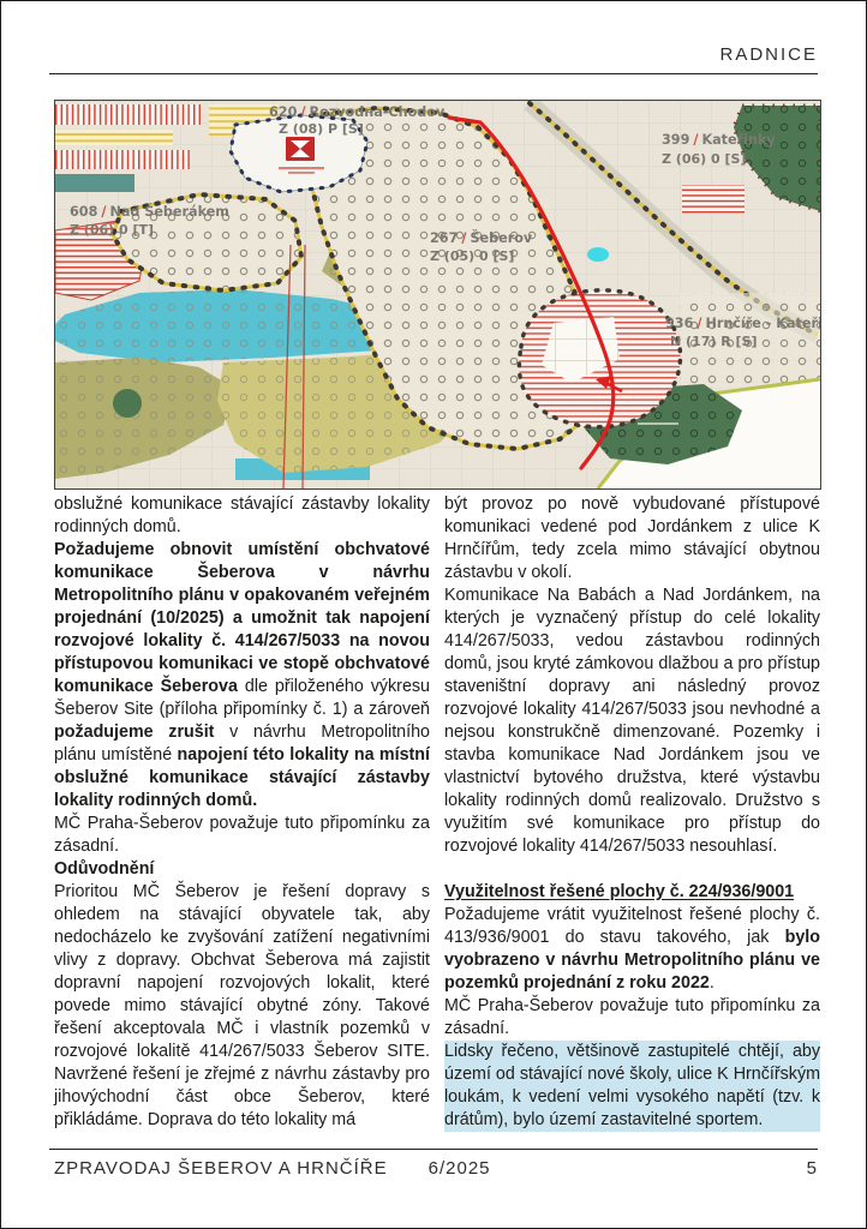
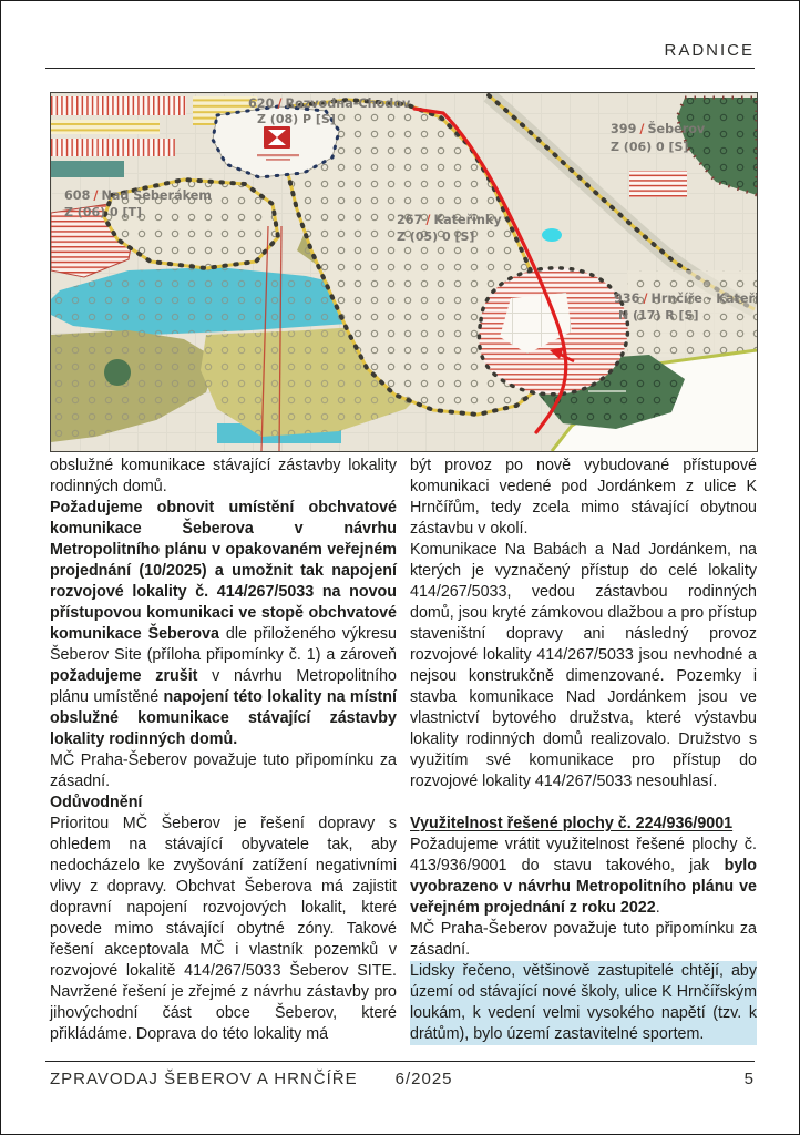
  RADNICE
  620 / Rozvodna-Chodov
  Z (08) P [S]
  608 / Nad Šeberákem
  Z (06) 0 [T]
- 267 / Šeberov
+ 267 / Kateřinky
  Z (05) 0 [S]
- 399 / Kateřinky
+ 399 / Šeberov
  Z (06) 0 [S]
  936 / Hrnčíře - Kateři
  N (17) R [S]
  obslužné komunikace stávající zástavby lokality rodinných domů.
  Požadujeme obnovit umístění obchvatové komunikace Šeberova v návrhu Metropolitního plánu v opakovaném veřejném projednání (10/2025) a umožnit tak napojení rozvojové lokality č. 414/267/5033 na novou přístupovou komunikaci ve stopě obchvatové komunikace Šeberova dle přiloženého výkresu Šeberov Site (příloha připomínky č. 1) a zároveň požadujeme zrušit v návrhu Metropolitního plánu umístěné napojení této lokality na místní obslužné komunikace stávající zástavby lokality rodinných domů.
  MČ Praha-Šeberov považuje tuto připomínku za zásadní.
  Odůvodnění
  Prioritou MČ Šeberov je řešení dopravy s ohledem na stávající obyvatele tak, aby nedocházelo ke zvyšování zatížení negativními vlivy z dopravy. Obchvat Šeberova má zajistit dopravní napojení rozvojových lokalit, které povede mimo stávající obytné zóny. Takové řešení akceptovala MČ i vlastník pozemků v rozvojové lokalitě 414/267/5033 Šeberov SITE. Navržené řešení je zřejmé z návrhu zástavby pro jihovýchodní část obce Šeberov, které přikládáme. Doprava do této lokality má
  být provoz po nově vybudované přístupové komunikaci vedené pod Jordánkem z ulice K Hrnčířům, tedy zcela mimo stávající obytnou zástavbu v okolí.
  Komunikace Na Babách a Nad Jordánkem, na kterých je vyznačený přístup do celé lokality 414/267/5033, vedou zástavbou rodinných domů, jsou kryté zámkovou dlažbou a pro přístup staveništní dopravy ani následný provoz rozvojové lokality 414/267/5033 jsou nevhodné a nejsou konstrukčně dimenzované. Pozemky i stavba komunikace Nad Jordánkem jsou ve vlastnictví bytového družstva, které výstavbu lokality rodinných domů realizovalo. Družstvo s využitím své komunikace pro přístup do rozvojové lokality 414/267/5033 nesouhlasí.
  Využitelnost řešené plochy č. 224/936/9001
- Požadujeme vrátit využitelnost řešené plochy č. 413/936/9001 do stavu takového, jak bylo vyobrazeno v návrhu Metropolitního plánu ve pozemků projednání z roku 2022.
+ Požadujeme vrátit využitelnost řešené plochy č. 413/936/9001 do stavu takového, jak bylo vyobrazeno v návrhu Metropolitního plánu ve veřejném projednání z roku 2022.
  MČ Praha-Šeberov považuje tuto připomínku za zásadní.
  Lidsky řečeno, většinově zastupitelé chtějí, aby území od stávající nové školy, ulice K Hrnčířským loukám, k vedení velmi vysokého napětí (tzv. k drátům), bylo území zastavitelné sportem.
  ZPRAVODAJ ŠEBEROV A HRNČÍŘE
  6/2025
  5
